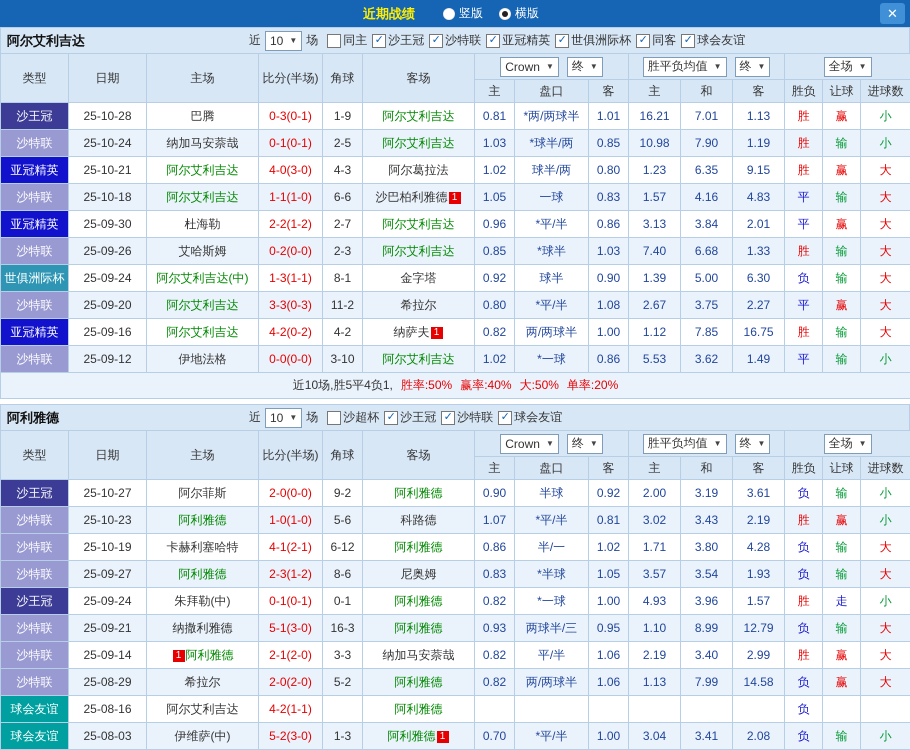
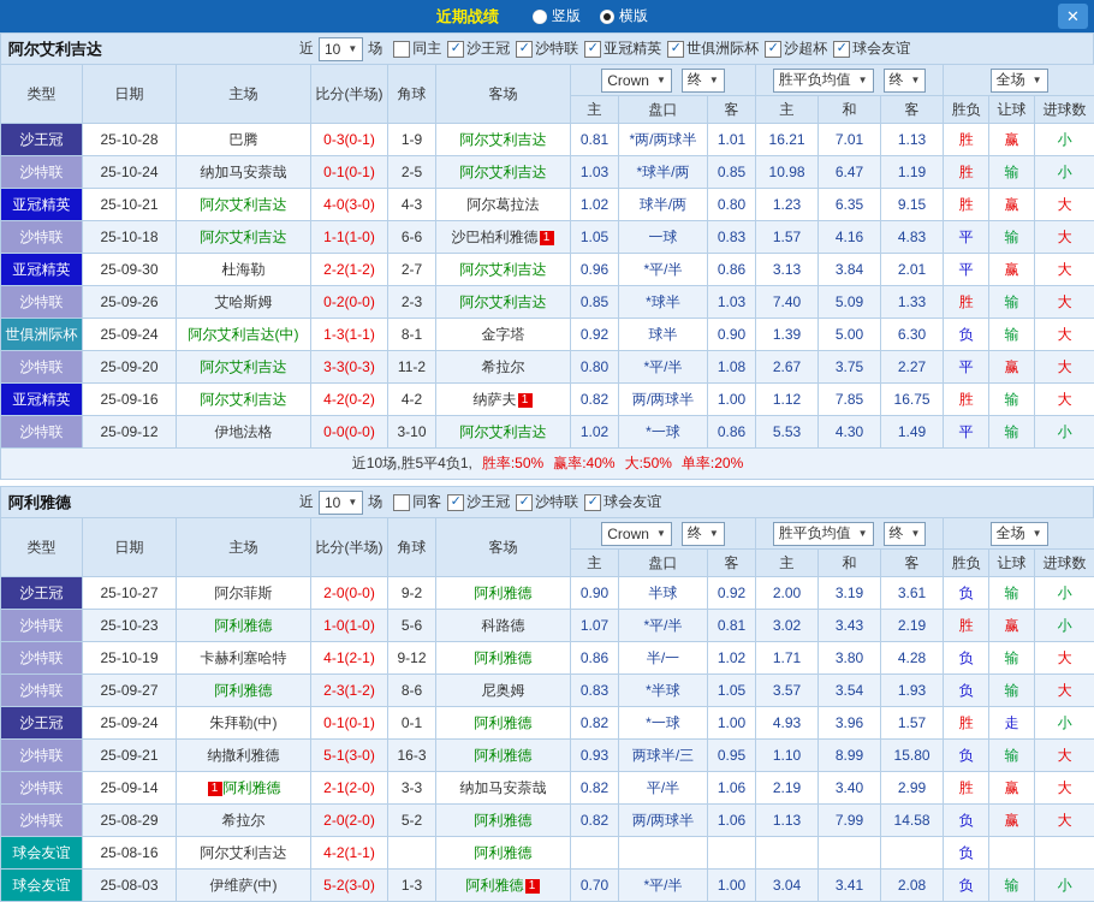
  近期战绩
  竖版
  横版
  ✕
  阿尔艾利吉达
  近
  10
  ▼
  场
  同主
  ✓
  沙王冠
  ✓
  沙特联
  ✓
  亚冠精英
  ✓
  世俱洲际杯
  ✓
- 同客
+ 沙超杯
  ✓
  球会友谊
  类型	日期	主场	比分(半场)	角球	客场	Crown ▼ 终 ▼	胜平负均值 ▼ 终 ▼	全场 ▼
  主	盘口	客	主	和	客	胜负	让球	进球数
  沙王冠	25-10-28	巴腾	0-3(0-1)	1-9	阿尔艾利吉达	0.81	*两/两球半	1.01	16.21	7.01	1.13	胜	赢	小
- 沙特联	25-10-24	纳加马安萘哉	0-1(0-1)	2-5	阿尔艾利吉达	1.03	*球半/两	0.85	10.98	7.90	1.19	胜	输	小
+ 沙特联	25-10-24	纳加马安萘哉	0-1(0-1)	2-5	阿尔艾利吉达	1.03	*球半/两	0.85	10.98	6.47	1.19	胜	输	小
  亚冠精英	25-10-21	阿尔艾利吉达	4-0(3-0)	4-3	阿尔葛拉法	1.02	球半/两	0.80	1.23	6.35	9.15	胜	赢	大
  沙特联	25-10-18	阿尔艾利吉达	1-1(1-0)	6-6	沙巴柏利雅德 1	1.05	一球	0.83	1.57	4.16	4.83	平	输	大
  亚冠精英	25-09-30	杜海勒	2-2(1-2)	2-7	阿尔艾利吉达	0.96	*平/半	0.86	3.13	3.84	2.01	平	赢	大
- 沙特联	25-09-26	艾哈斯姆	0-2(0-0)	2-3	阿尔艾利吉达	0.85	*球半	1.03	7.40	6.68	1.33	胜	输	大
+ 沙特联	25-09-26	艾哈斯姆	0-2(0-0)	2-3	阿尔艾利吉达	0.85	*球半	1.03	7.40	5.09	1.33	胜	输	大
  世俱洲际杯	25-09-24	阿尔艾利吉达(中)	1-3(1-1)	8-1	金字塔	0.92	球半	0.90	1.39	5.00	6.30	负	输	大
  沙特联	25-09-20	阿尔艾利吉达	3-3(0-3)	11-2	希拉尔	0.80	*平/半	1.08	2.67	3.75	2.27	平	赢	大
  亚冠精英	25-09-16	阿尔艾利吉达	4-2(0-2)	4-2	纳萨夫 1	0.82	两/两球半	1.00	1.12	7.85	16.75	胜	输	大
- 沙特联	25-09-12	伊地法格	0-0(0-0)	3-10	阿尔艾利吉达	1.02	*一球	0.86	5.53	3.62	1.49	平	输	小
+ 沙特联	25-09-12	伊地法格	0-0(0-0)	3-10	阿尔艾利吉达	1.02	*一球	0.86	5.53	4.30	1.49	平	输	小
  近10场,胜5平4负1, 胜率:50% 赢率:40% 大:50% 单率:20%
  阿利雅德
  近
  10
  ▼
  场
- 沙超杯
+ 同客
  ✓
  沙王冠
  ✓
  沙特联
  ✓
  球会友谊
  类型	日期	主场	比分(半场)	角球	客场	Crown ▼ 终 ▼	胜平负均值 ▼ 终 ▼	全场 ▼
  主	盘口	客	主	和	客	胜负	让球	进球数
  沙王冠	25-10-27	阿尔菲斯	2-0(0-0)	9-2	阿利雅德	0.90	半球	0.92	2.00	3.19	3.61	负	输	小
  沙特联	25-10-23	阿利雅德	1-0(1-0)	5-6	科路德	1.07	*平/半	0.81	3.02	3.43	2.19	胜	赢	小
- 沙特联	25-10-19	卡赫利塞哈特	4-1(2-1)	6-12	阿利雅德	0.86	半/一	1.02	1.71	3.80	4.28	负	输	大
+ 沙特联	25-10-19	卡赫利塞哈特	4-1(2-1)	9-12	阿利雅德	0.86	半/一	1.02	1.71	3.80	4.28	负	输	大
  沙特联	25-09-27	阿利雅德	2-3(1-2)	8-6	尼奥姆	0.83	*半球	1.05	3.57	3.54	1.93	负	输	大
  沙王冠	25-09-24	朱拜勒(中)	0-1(0-1)	0-1	阿利雅德	0.82	*一球	1.00	4.93	3.96	1.57	胜	走	小
- 沙特联	25-09-21	纳撒利雅德	5-1(3-0)	16-3	阿利雅德	0.93	两球半/三	0.95	1.10	8.99	12.79	负	输	大
+ 沙特联	25-09-21	纳撒利雅德	5-1(3-0)	16-3	阿利雅德	0.93	两球半/三	0.95	1.10	8.99	15.80	负	输	大
  沙特联	25-09-14	1 阿利雅德	2-1(2-0)	3-3	纳加马安萘哉	0.82	平/半	1.06	2.19	3.40	2.99	胜	赢	大
  沙特联	25-08-29	希拉尔	2-0(2-0)	5-2	阿利雅德	0.82	两/两球半	1.06	1.13	7.99	14.58	负	赢	大
  球会友谊	25-08-16	阿尔艾利吉达	4-2(1-1)		阿利雅德							负
  球会友谊	25-08-03	伊维萨(中)	5-2(3-0)	1-3	阿利雅德 1	0.70	*平/半	1.00	3.04	3.41	2.08	负	输	小
